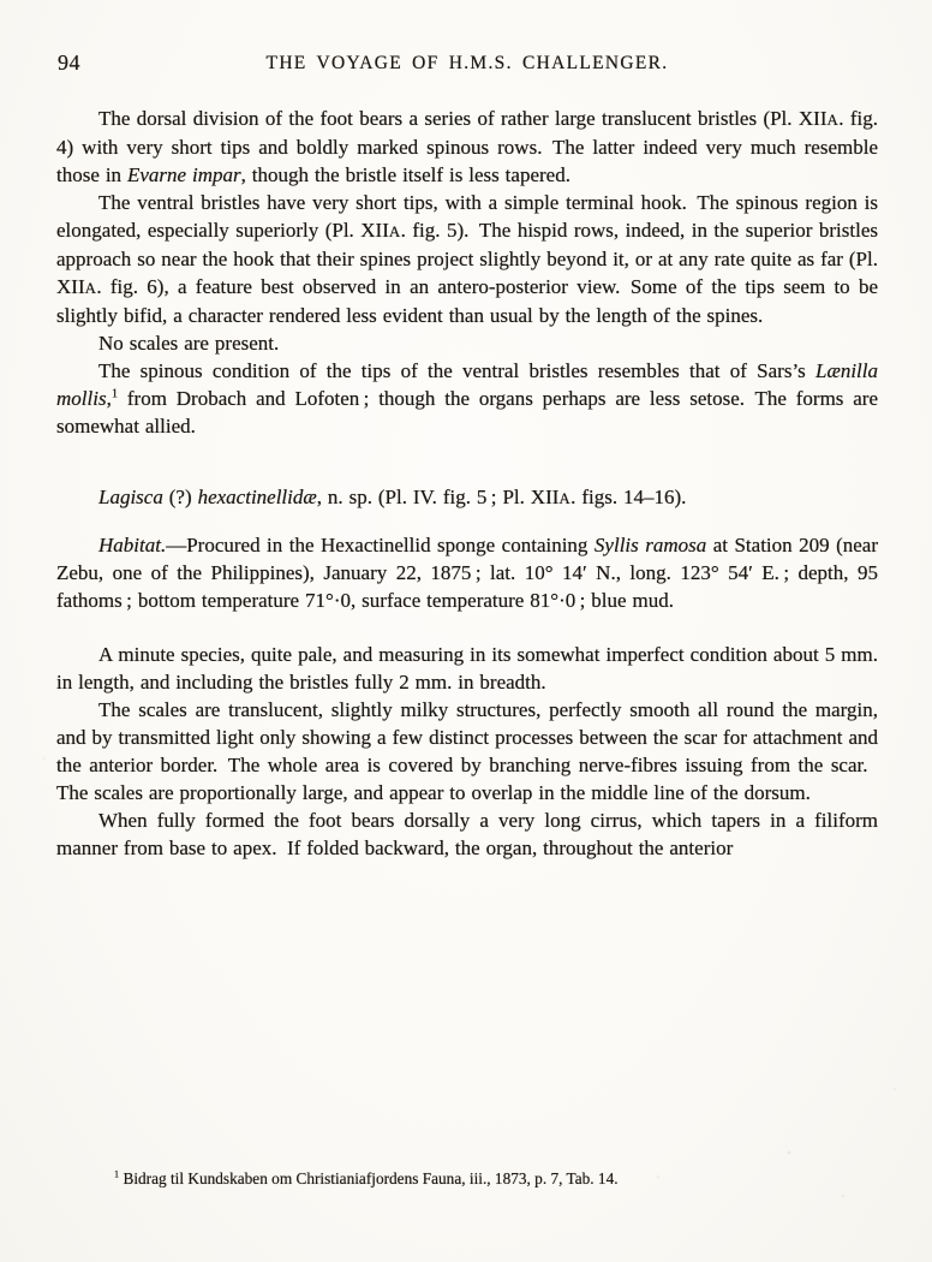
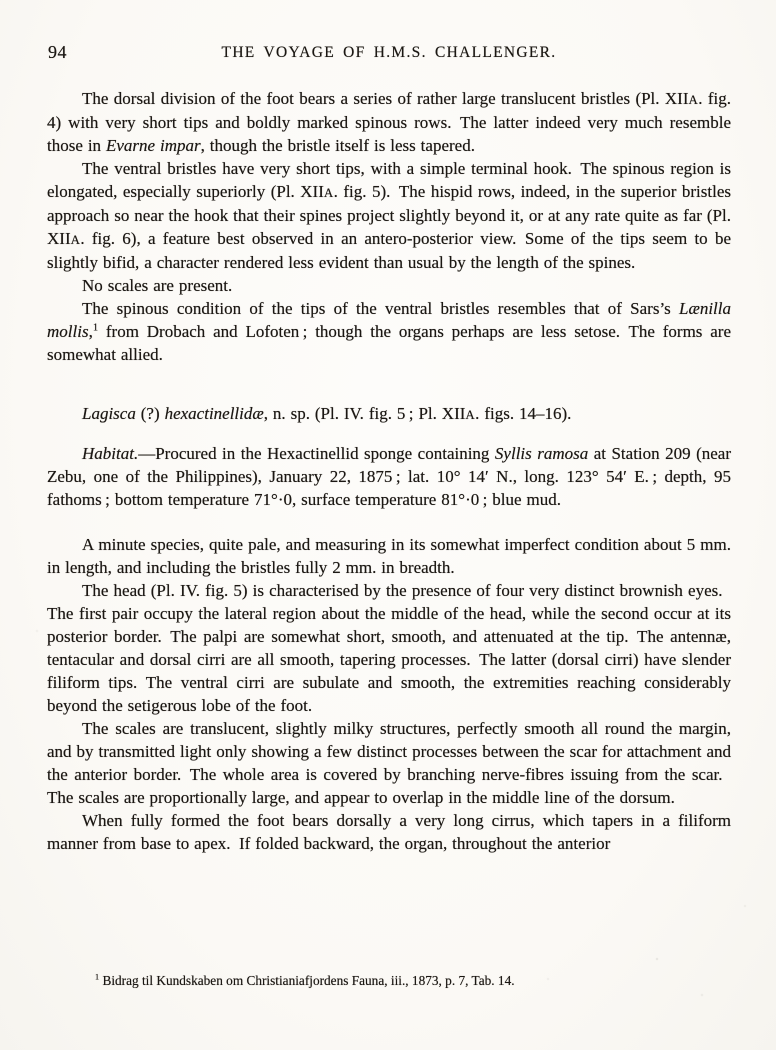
  94
  THE VOYAGE OF H.M.S. CHALLENGER.
  The dorsal division of the foot bears a series of rather large translucent bristles (Pl. XIIA. fig. 4) with very short tips and boldly marked spinous rows. The latter indeed very much resemble those in Evarne impar, though the bristle itself is less tapered.
  The ventral bristles have very short tips, with a simple terminal hook. The spinous region is elongated, especially superiorly (Pl. XIIA. fig. 5). The hispid rows, indeed, in the superior bristles approach so near the hook that their spines project slightly beyond it, or at any rate quite as far (Pl. XIIA. fig. 6), a feature best observed in an antero-posterior view. Some of the tips seem to be slightly bifid, a character rendered less evident than usual by the length of the spines.
  No scales are present.
  The spinous condition of the tips of the ventral bristles resembles that of Sars’s Lænilla mollis,1 from Drobach and Lofoten ; though the organs perhaps are less setose. The forms are somewhat allied.
  Lagisca (?) hexactinellidæ, n. sp. (Pl. IV. fig. 5 ; Pl. XIIA. figs. 14–16).
  Habitat.—Procured in the Hexactinellid sponge containing Syllis ramosa at Station 209 (near Zebu, one of the Philippines), January 22, 1875 ; lat. 10° 14′ N., long. 123° 54′ E. ; depth, 95 fathoms ; bottom temperature 71°·0, surface temperature 81°·0 ; blue mud.
  A minute species, quite pale, and measuring in its somewhat imperfect condition about 5 mm. in length, and including the bristles fully 2 mm. in breadth.
+ The head (Pl. IV. fig. 5) is characterised by the presence of four very distinct brownish eyes. The first pair occupy the lateral region about the middle of the head, while the second occur at its posterior border. The palpi are somewhat short, smooth, and attenuated at the tip. The antennæ, tentacular and dorsal cirri are all smooth, tapering processes. The latter (dorsal cirri) have slender filiform tips. The ventral cirri are subulate and smooth, the extremities reaching considerably beyond the setigerous lobe of the foot.
  The scales are translucent, slightly milky structures, perfectly smooth all round the margin, and by transmitted light only showing a few distinct processes between the scar for attachment and the anterior border. The whole area is covered by branching nerve-fibres issuing from the scar. The scales are proportionally large, and appear to overlap in the middle line of the dorsum.
  When fully formed the foot bears dorsally a very long cirrus, which tapers in a filiform manner from base to apex. If folded backward, the organ, throughout the anterior
  1 Bidrag til Kundskaben om Christianiafjordens Fauna, iii., 1873, p. 7, Tab. 14.
